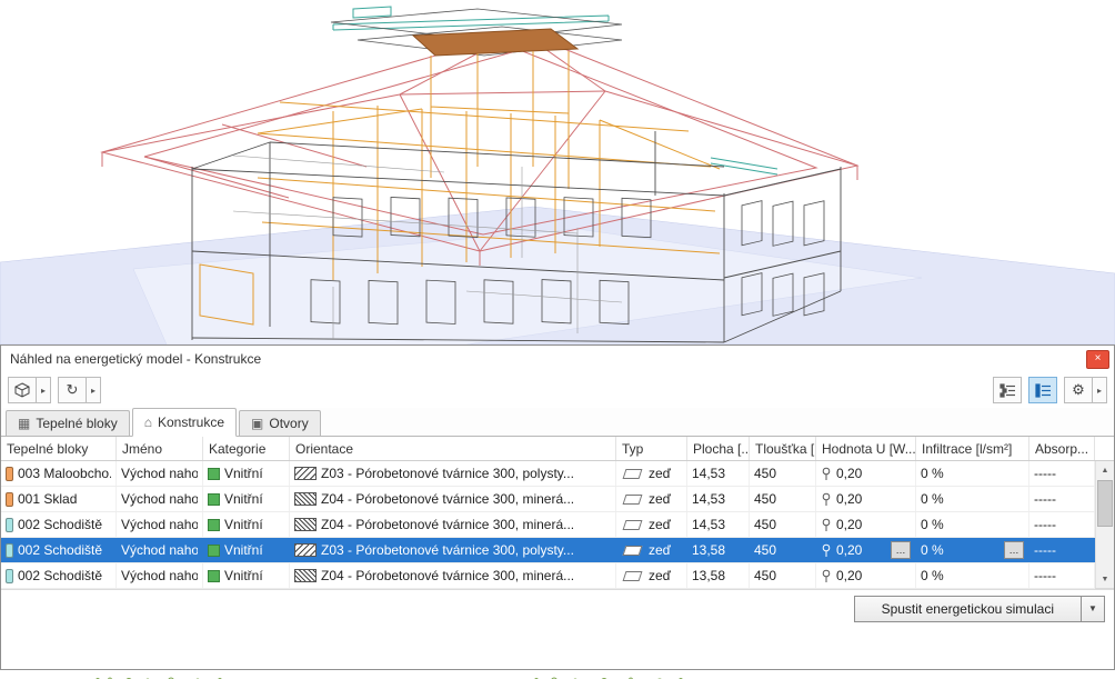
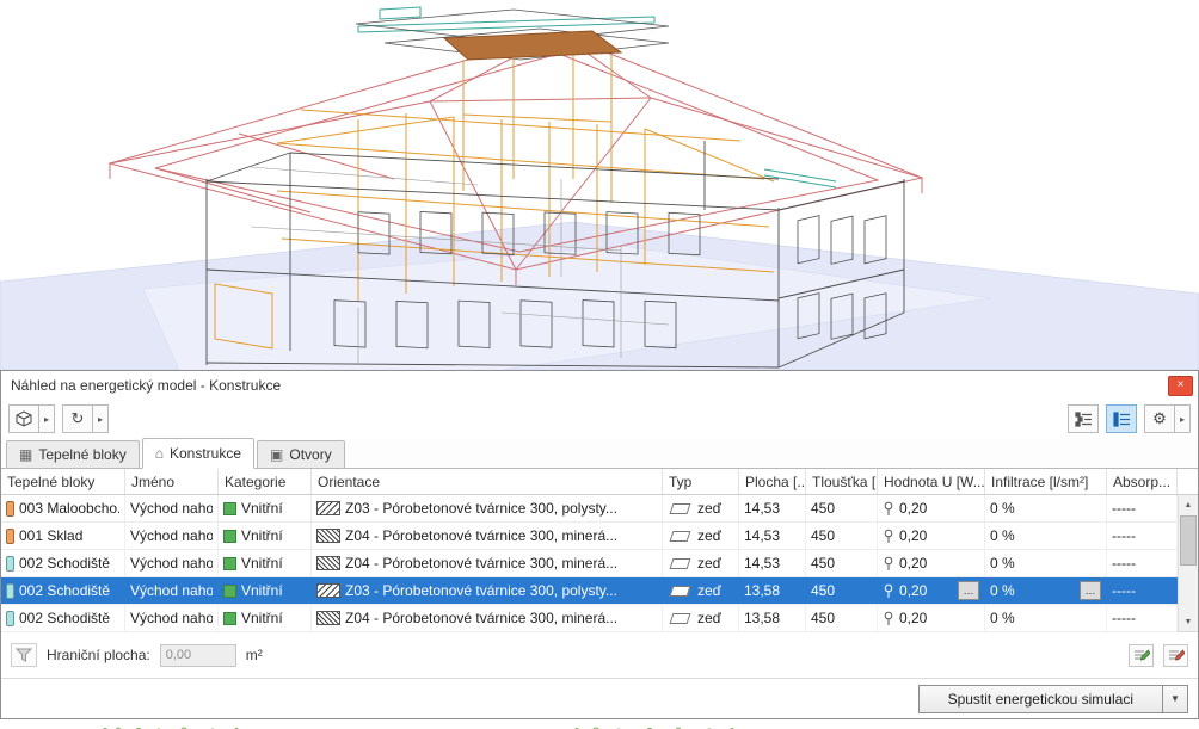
  Náhled na energetický model - Konstrukce
  ×
  ▸
  ↻
  ▸
  ⚙
  ▸
  ▦
  Tepelné bloky
  ⌂
  Konstrukce
  ▣
  Otvory
  Tepelné bloky
  Jméno
  Kategorie
  Orientace
  Typ
  Plocha [..
  Tloušťka [.
  Hodnota U [W...
  Infiltrace [l/sm²]
  Absorp...
  003 Maloobcho.
  Východ naho
  Vnitřní
  Z03 - Pórobetonové tvárnice 300, polysty...
  zeď
  14,53
  450
  0,20
  0 %
  -----
  001 Sklad
  Východ naho
  Vnitřní
  Z04 - Pórobetonové tvárnice 300, minerá...
  zeď
  14,53
  450
  0,20
  0 %
  -----
  002 Schodiště
  Východ naho
  Vnitřní
  Z04 - Pórobetonové tvárnice 300, minerá...
  zeď
  14,53
  450
  0,20
  0 %
  -----
  002 Schodiště
  Východ naho
  Vnitřní
  Z03 - Pórobetonové tvárnice 300, polysty...
  zeď
  13,58
  450
  0,20
  …
  0 %
  …
  -----
  002 Schodiště
  Východ naho
  Vnitřní
  Z04 - Pórobetonové tvárnice 300, minerá...
  zeď
  13,58
  450
  0,20
  0 %
  -----
+ Hraniční plocha:
+ 0,00
+ m²
  Spustit energetickou simulaci
  ▼
